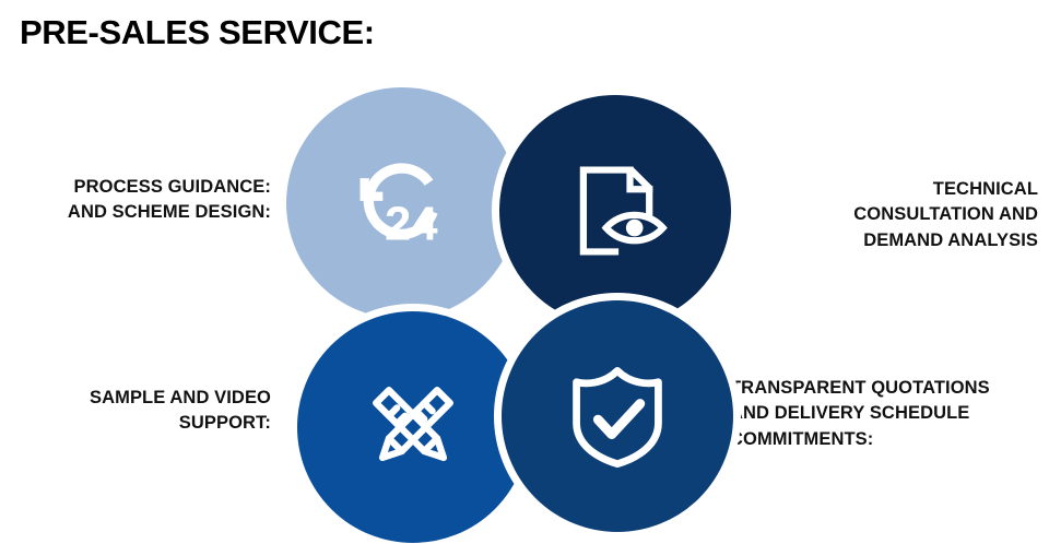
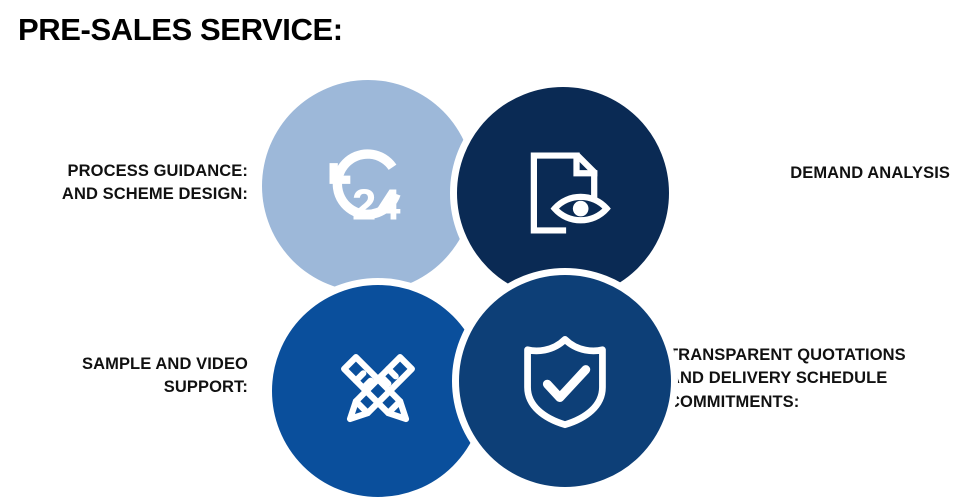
  PRE-SALES SERVICE:
  24
  PROCESS GUIDANCE:
  AND SCHEME DESIGN:
- TECHNICAL
- CONSULTATION AND
  DEMAND ANALYSIS
  SAMPLE AND VIDEO
  SUPPORT:
  RANSPARENT QUOTATIONS
  ND DELIVERY SCHEDULE
  OMMITMENTS:
